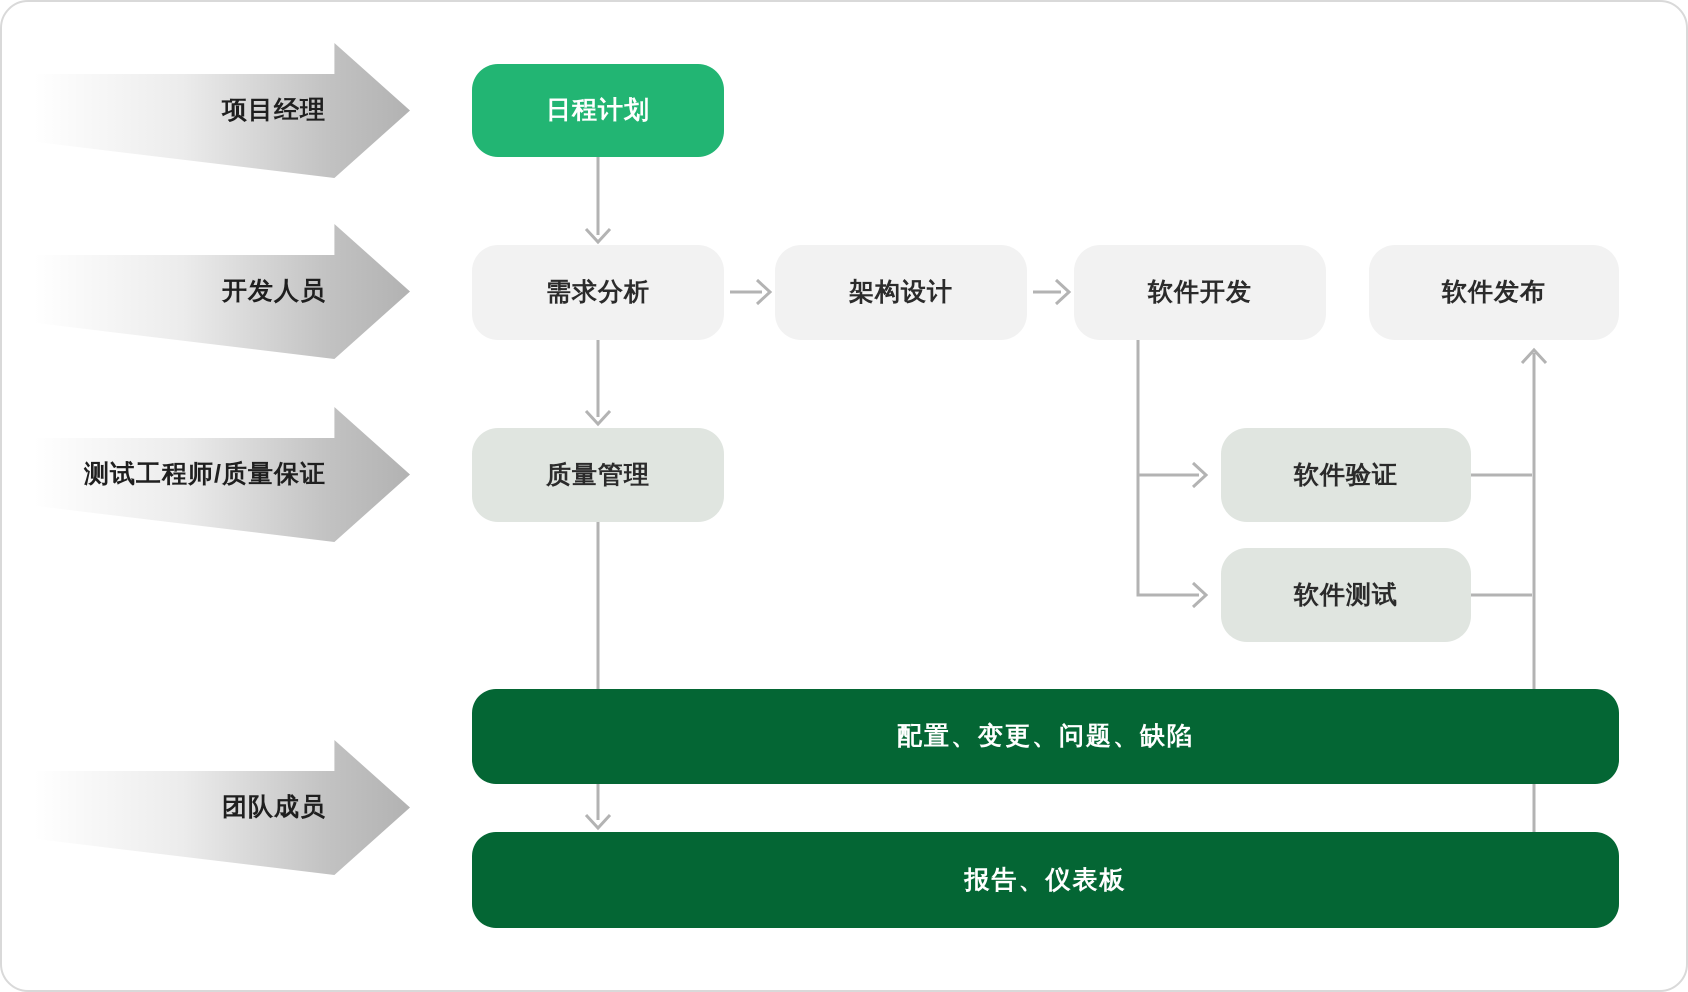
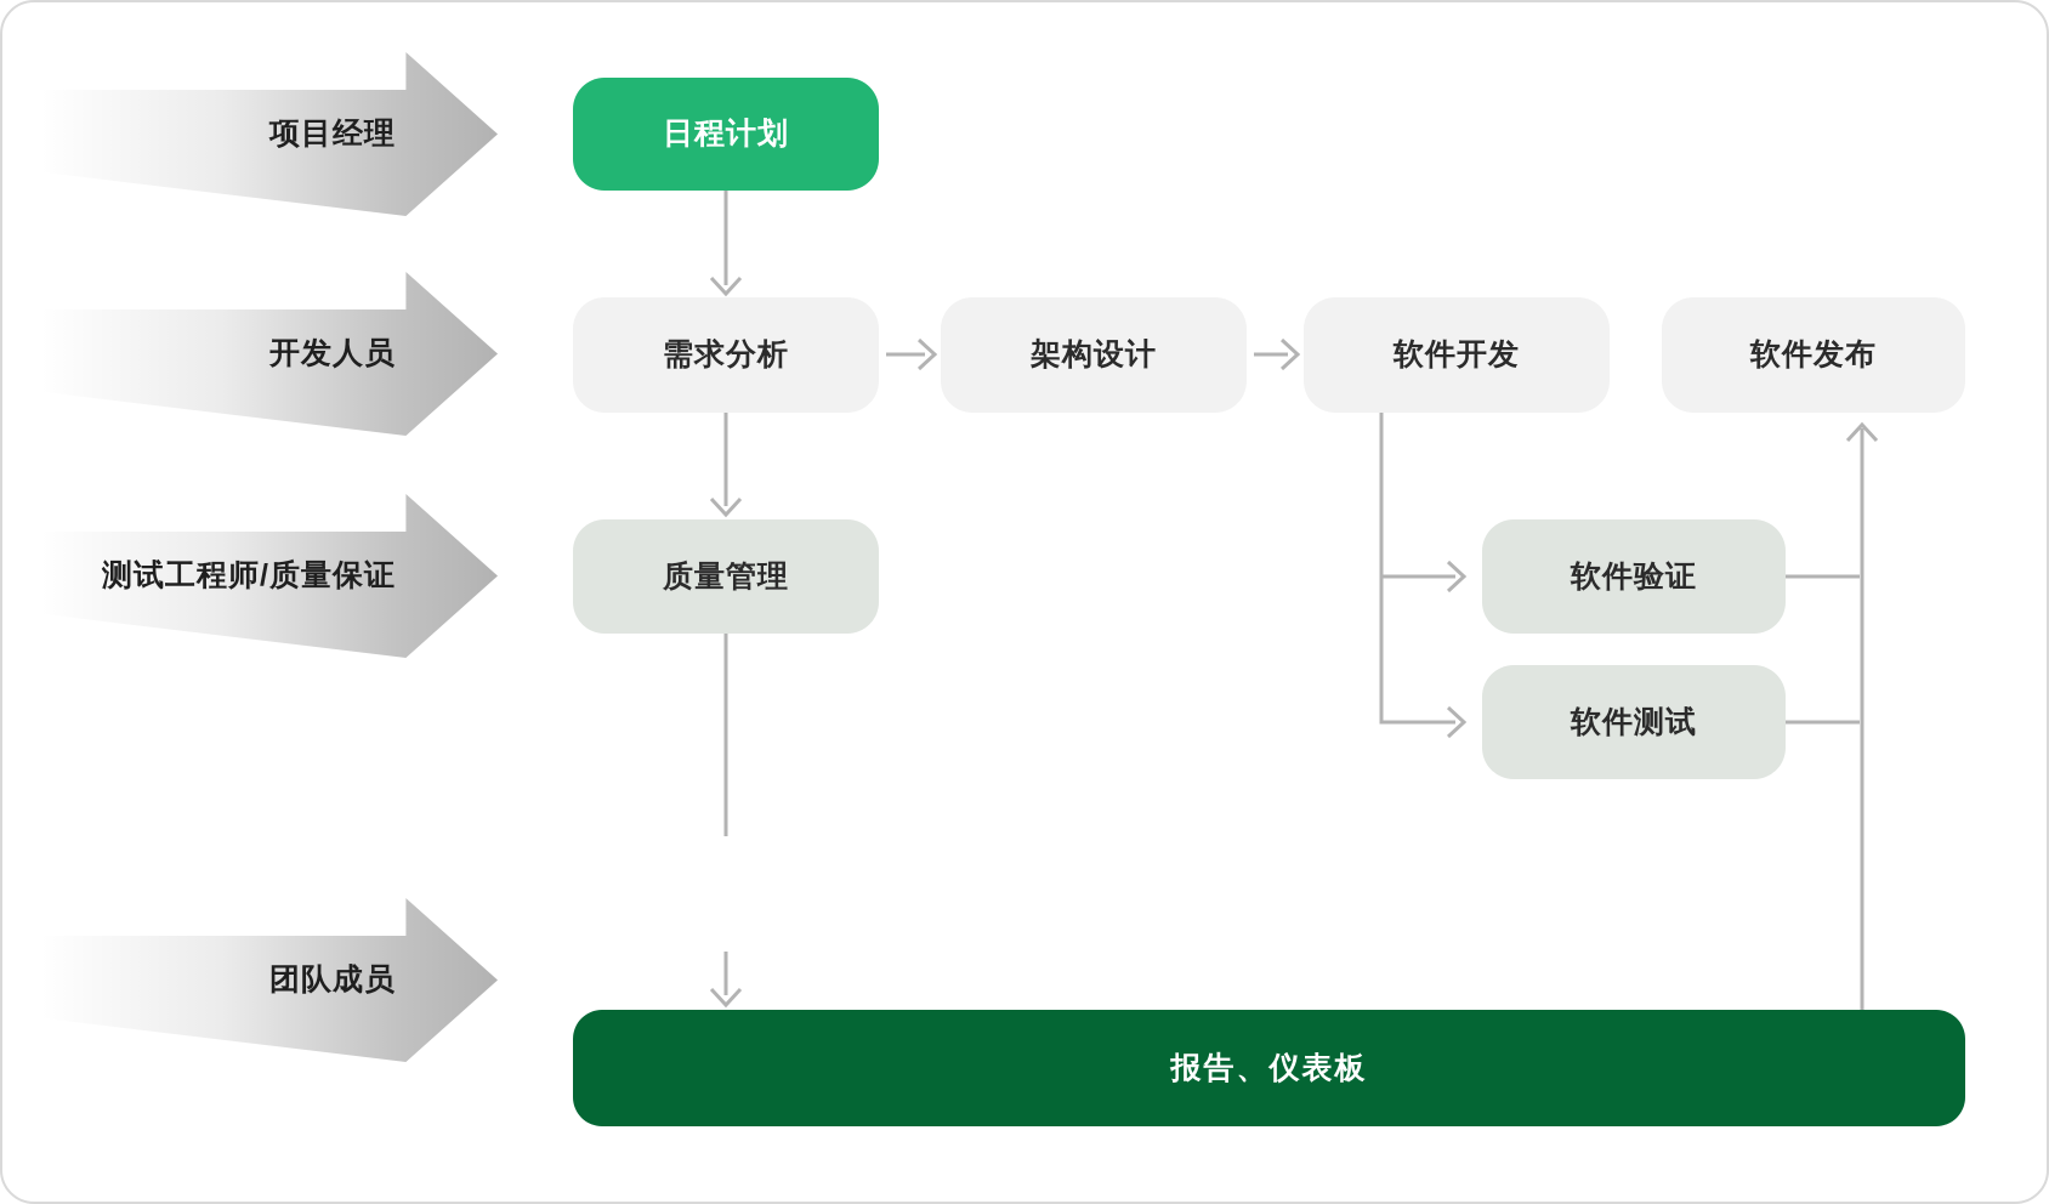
  项目经理
  开发人员
  测试工程师/质量保证
  团队成员
  日程计划
  需求分析
  架构设计
  软件开发
  软件发布
  质量管理
  软件验证
  软件测试
- 配置、变更、问题、缺陷
  报告、仪表板
